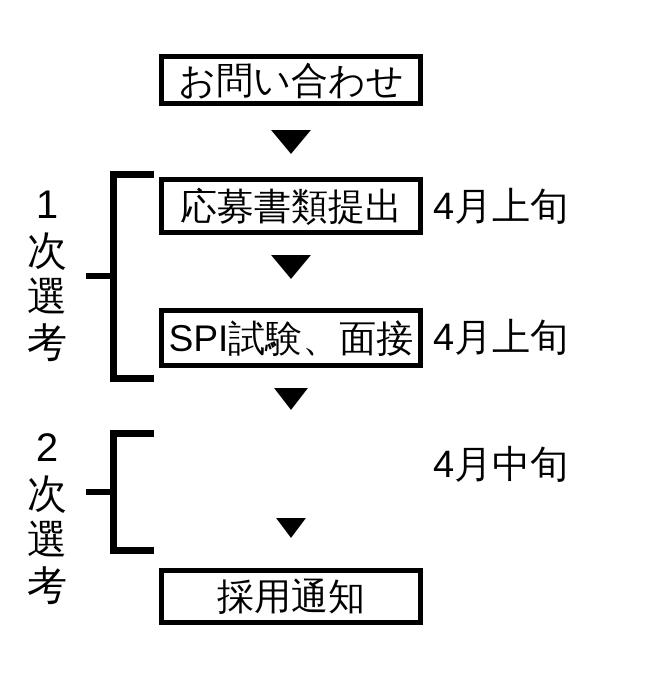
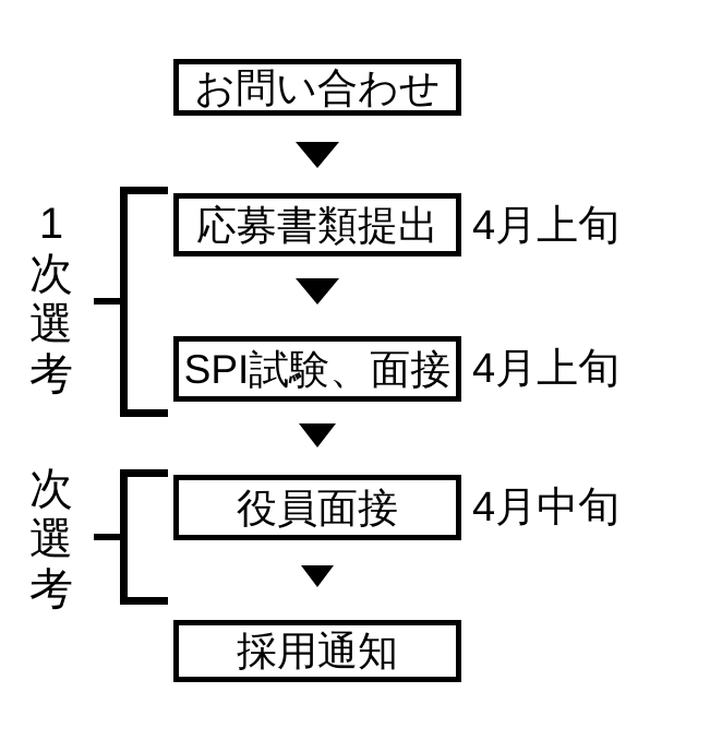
  1
  次
  選
  考
- 2
  次
  選
  考
  お問い合わせ
  応募書類提出
  4月上旬
  SPI試験、面接
  4月上旬
+ 役員面接
  4月中旬
  採用通知
